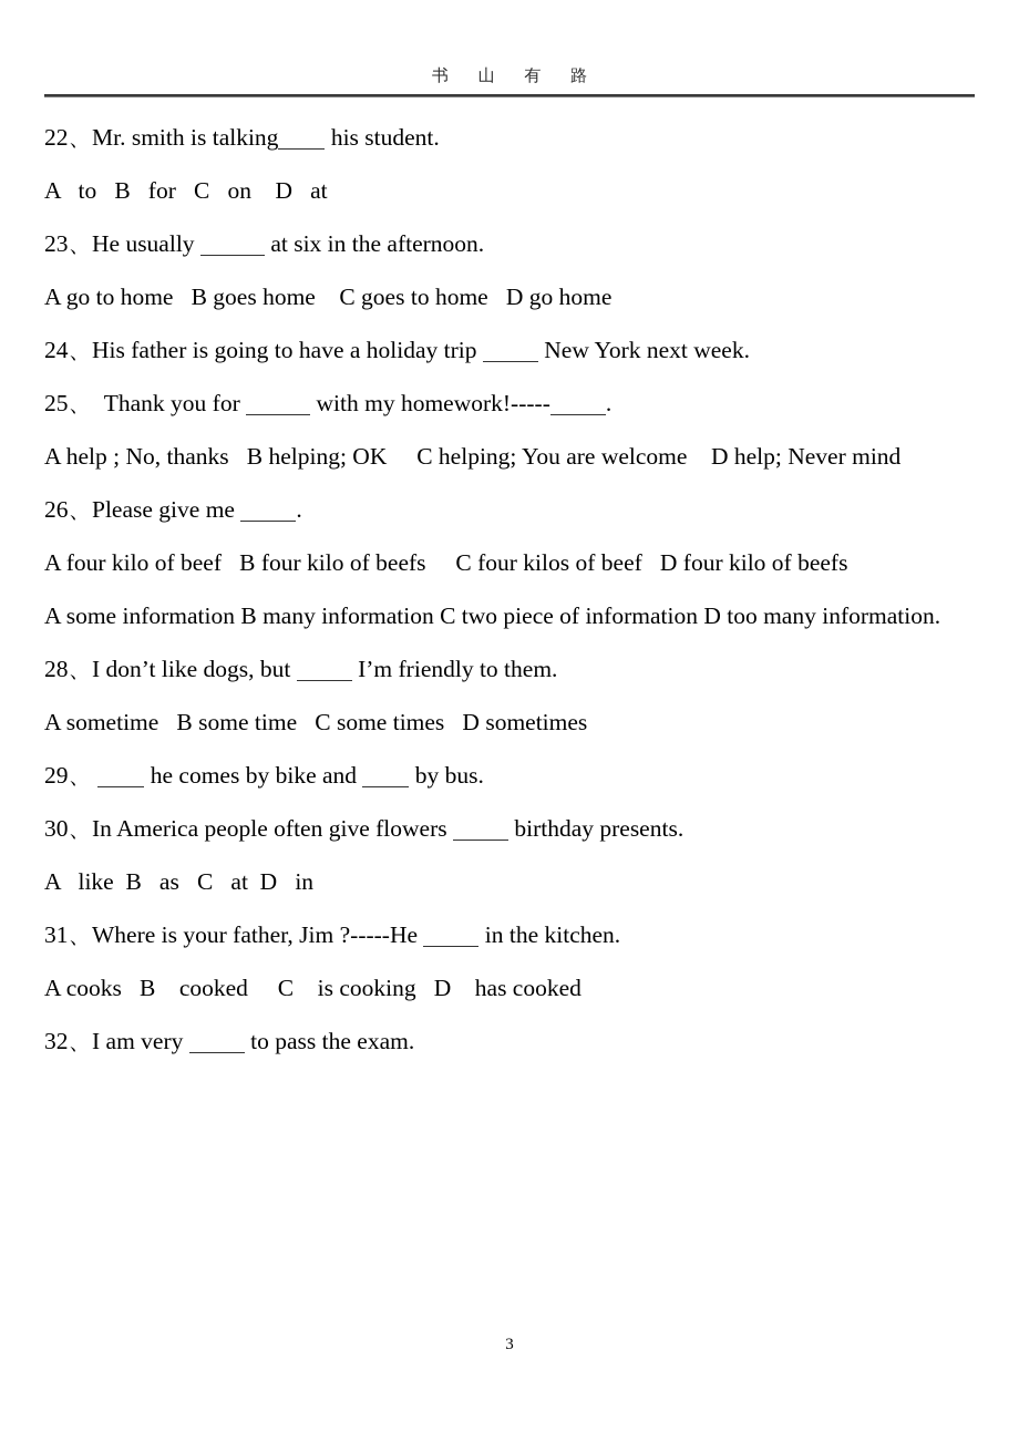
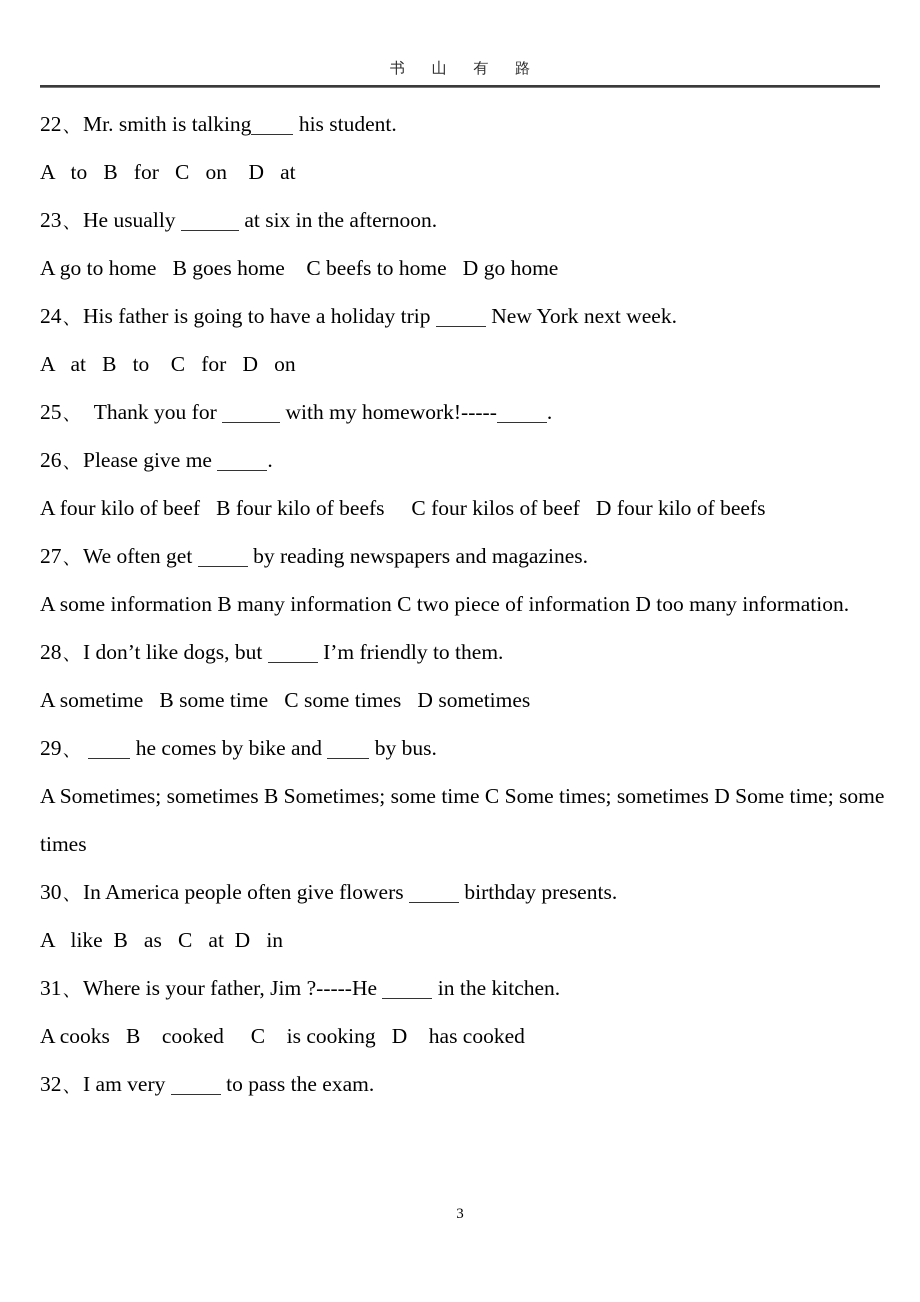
  书 山 有 路
  22、Mr. smith is talking his student.
  A to B for C on D at
  23、He usually at six in the afternoon.
- A go to home B goes home C goes to home D go home
+ A go to home B goes home C beefs to home D go home
  24、His father is going to have a holiday trip New York next week.
+ A at B to C for D on
  25、 Thank you for with my homework!----- .
- A help ; No, thanks B helping; OK C helping; You are welcome D help; Never mind
  26、Please give me .
  A four kilo of beef B four kilo of beefs C four kilos of beef D four kilo of beefs
+ 27、We often get by reading newspapers and magazines.
  A some information B many information C two piece of information D too many information.
  28、I don’t like dogs, but I’m friendly to them.
  A sometime B some time C some times D sometimes
  29、 he comes by bike and by bus.
+ A Sometimes; sometimes B Sometimes; some time C Some times; sometimes D Some time; some times
  30、In America people often give flowers birthday presents.
  A like B as C at D in
  31、Where is your father, Jim ?-----He in the kitchen.
  A cooks B cooked C is cooking D has cooked
  32、I am very to pass the exam.
  3
